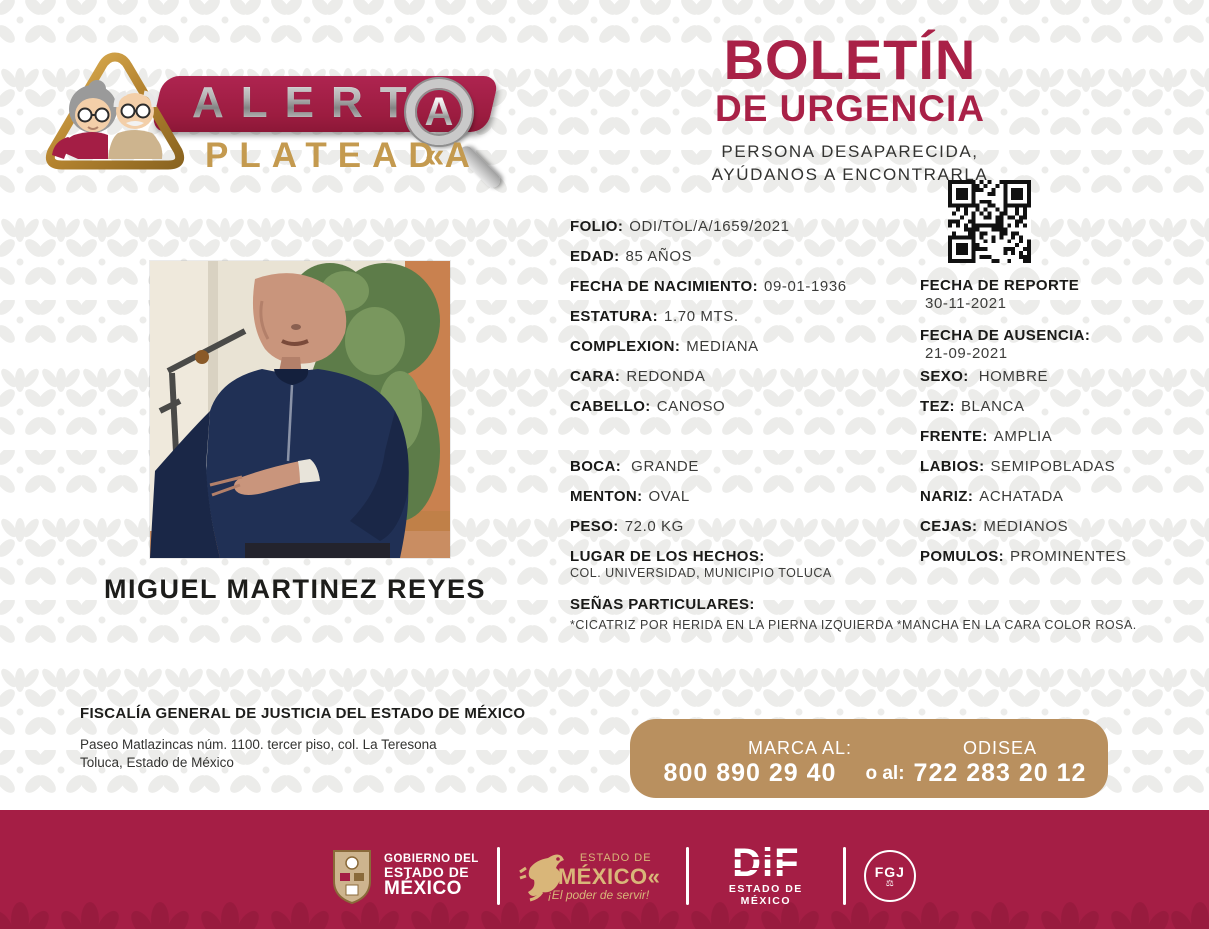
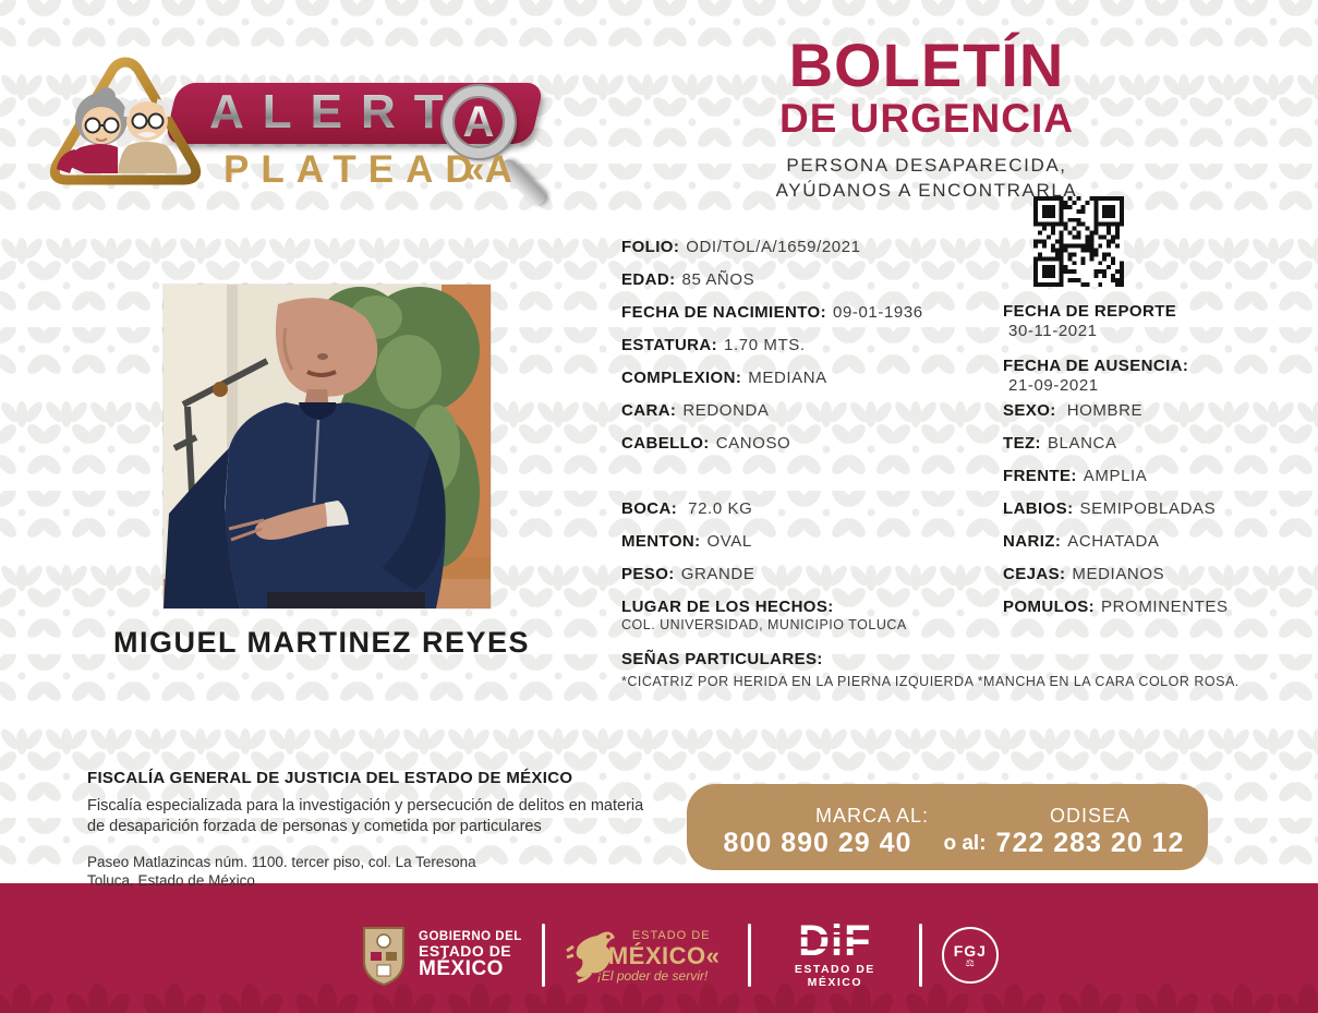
  ALERT
  A
  PLATEADA
  «
  BOLETÍN
  DE URGENCIA
  PERSONA DESAPARECIDA,
  AYÚDANOS A ENCONTRARLA
  MIGUEL MARTINEZ REYES
  FOLIO: ODI/TOL/A/1659/2021
  EDAD: 85 AÑOS
  FECHA DE NACIMIENTO: 09-01-1936
  ESTATURA: 1.70 MTS.
  COMPLEXION: MEDIANA
  CARA: REDONDA
  CABELLO: CANOSO
- BOCA: GRANDE
+ BOCA: 72.0 KG
  MENTON: OVAL
- PESO: 72.0 KG
+ PESO: GRANDE
  LUGAR DE LOS HECHOS:
  COL. UNIVERSIDAD, MUNICIPIO TOLUCA
  SEÑAS PARTICULARES:
  *CICATRIZ POR HERIDA EN LA PIERNA IZQUIERDA *MANCHA EN LA CARA COLOR ROSA.
  FECHA DE REPORTE
  30-11-2021
  FECHA DE AUSENCIA:
  21-09-2021
  SEXO: HOMBRE
  TEZ: BLANCA
  FRENTE: AMPLIA
  LABIOS: SEMIPOBLADAS
  NARIZ: ACHATADA
  CEJAS: MEDIANOS
  POMULOS: PROMINENTES
  FISCALÍA GENERAL DE JUSTICIA DEL ESTADO DE MÉXICO
+ Fiscalía especializada para la investigación y persecución de delitos en materia
+ de desaparición forzada de personas y cometida por particulares
  Paseo Matlazincas núm. 1100. tercer piso, col. La Teresona
  Toluca, Estado de México
  MARCA AL:
  800 890 29 40
  o al:
  ODISEA
  722 283 20 12
  GOBIERNO DEL
  ESTADO DE
  MÉXICO
  ESTADO DE
  MÉXICO«
  ¡El poder de servir!
  DiF
  ESTADO DE MÉXICO
  FGJ
  ⚖
